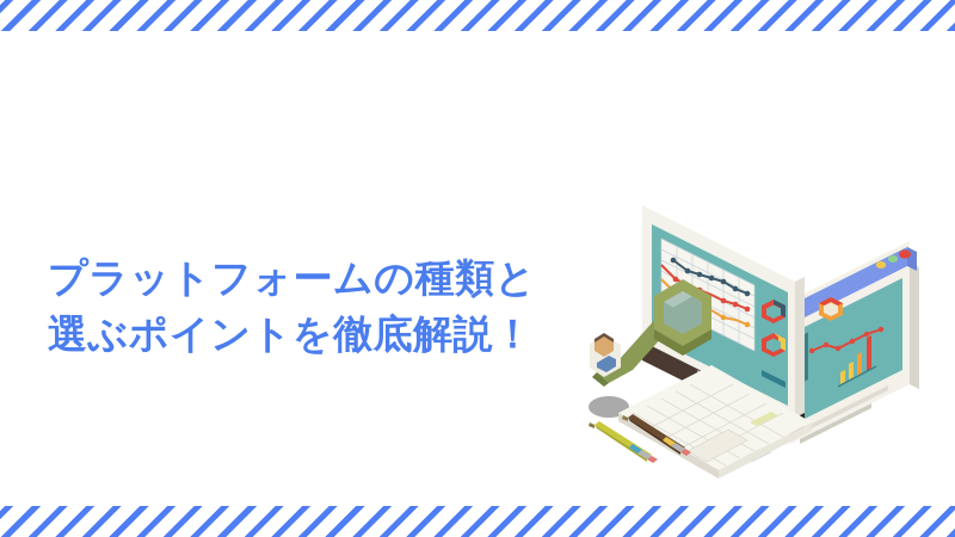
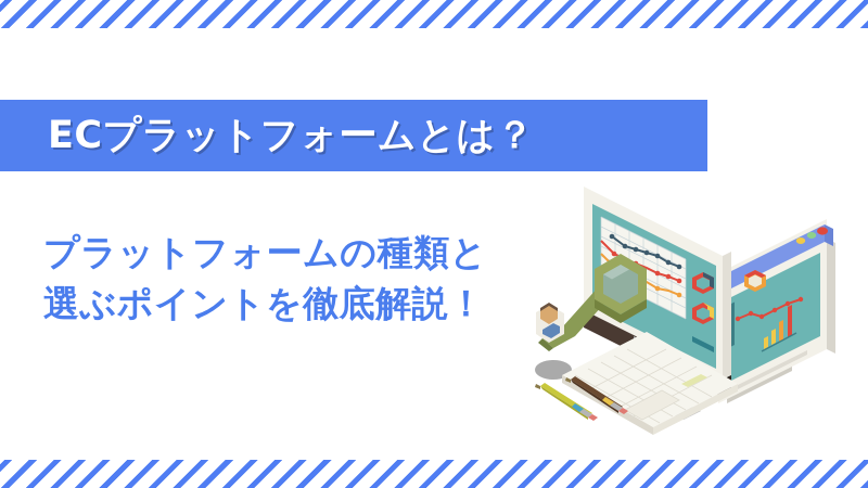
+ ECプラットフォームとは？
  プラットフォームの種類と
  選ぶポイントを徹底解説！
